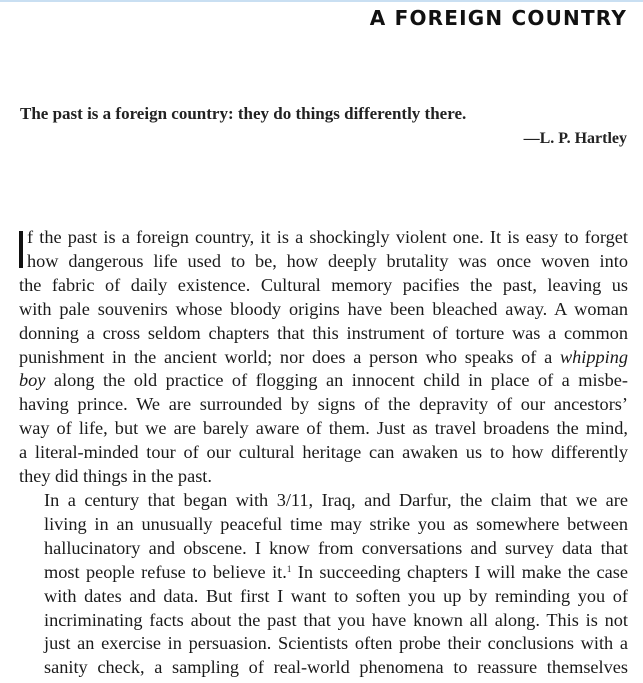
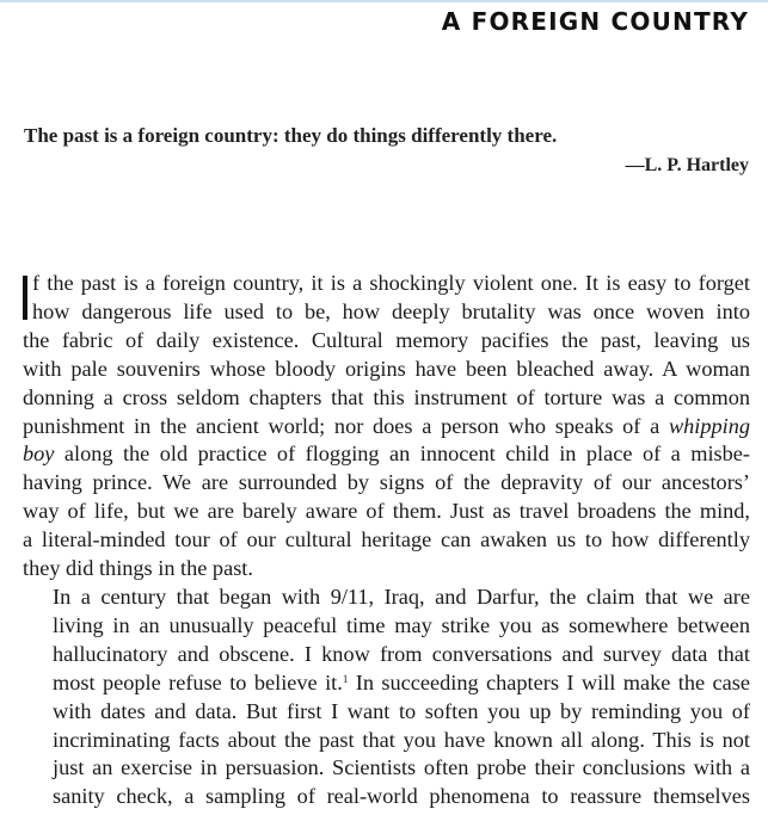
  A FOREIGN COUNTRY
  The past is a foreign country: they do things differently there.
  —L. P. Hartley
  f the past is a foreign country, it is a shockingly violent one. It is easy to forget
  how dangerous life used to be, how deeply brutality was once woven into
  the fabric of daily existence. Cultural memory pacifies the past, leaving us
  with pale souvenirs whose bloody origins have been bleached away. A woman
  donning a cross seldom chapters that this instrument of torture was a common
  punishment in the ancient world; nor does a person who speaks of a whipping
  boy along the old practice of flogging an innocent child in place of a misbe-
  having prince. We are surrounded by signs of the depravity of our ancestors’
  way of life, but we are barely aware of them. Just as travel broadens the mind,
  a literal-minded tour of our cultural heritage can awaken us to how differently
  they did things in the past.
- In a century that began with 3/11, Iraq, and Darfur, the claim that we are
+ In a century that began with 9/11, Iraq, and Darfur, the claim that we are
  living in an unusually peaceful time may strike you as somewhere between
  hallucinatory and obscene. I know from conversations and survey data that
  most people refuse to believe it.1 In succeeding chapters I will make the case
  with dates and data. But first I want to soften you up by reminding you of
  incriminating facts about the past that you have known all along. This is not
  just an exercise in persuasion. Scientists often probe their conclusions with a
  sanity check, a sampling of real-world phenomena to reassure themselves
